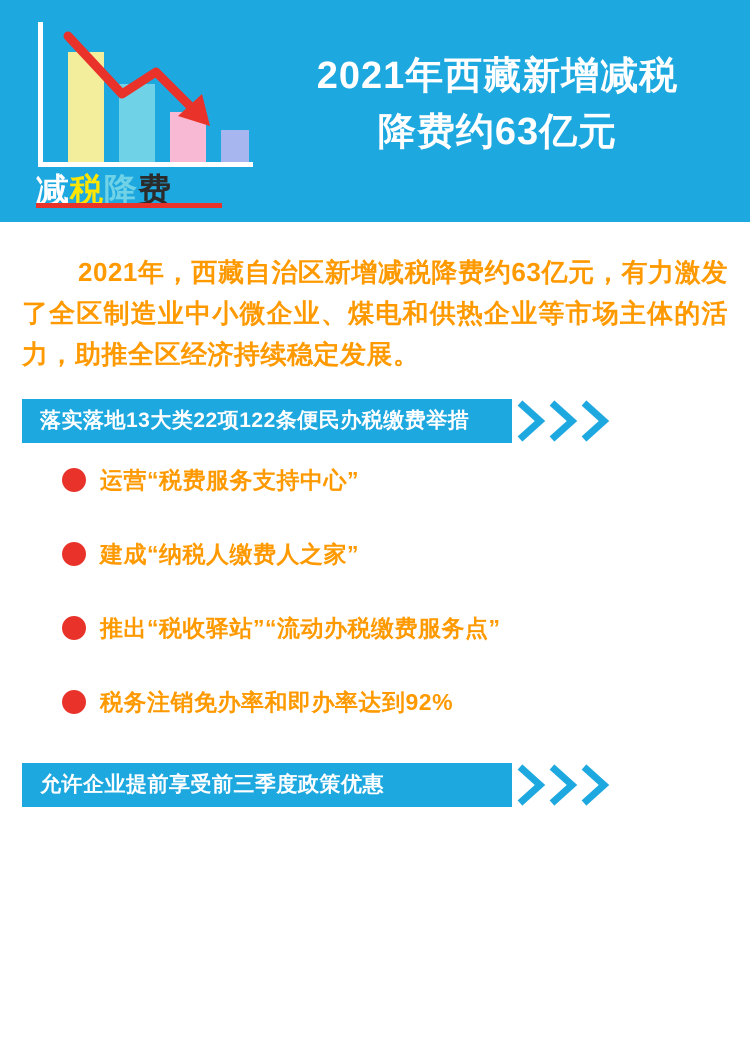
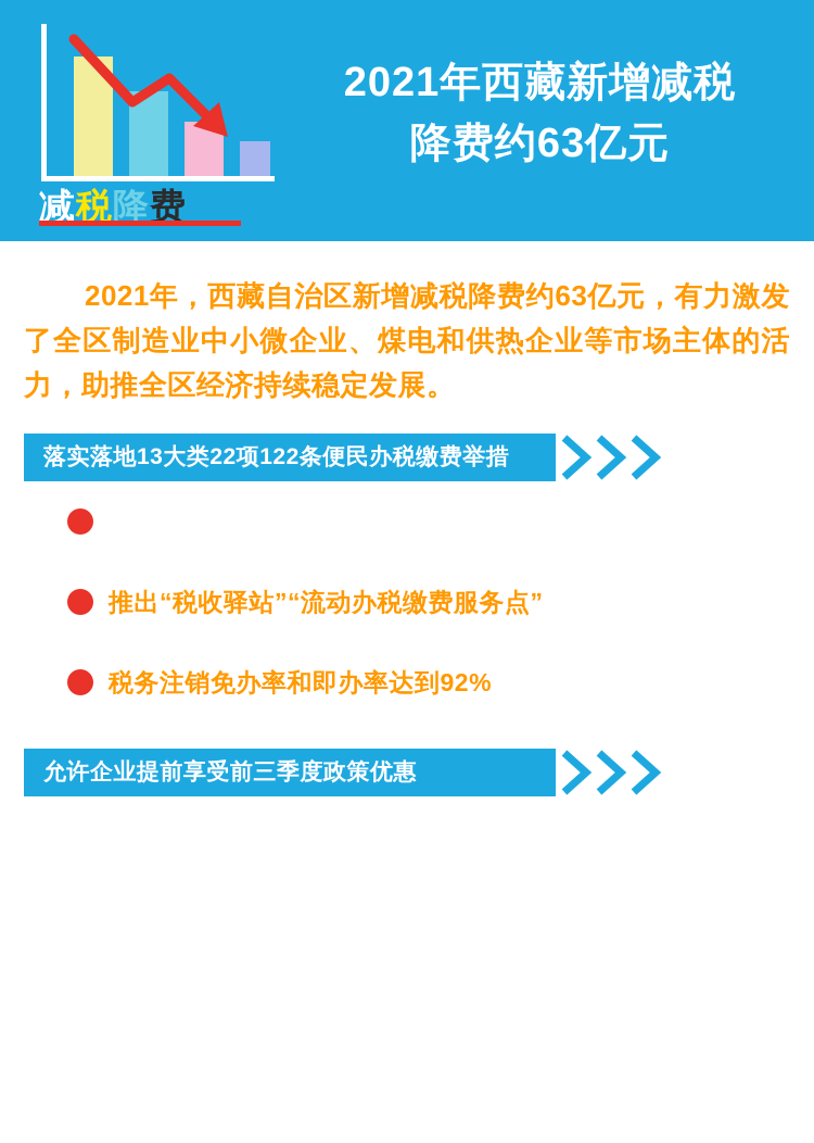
  减税降费
  2021年西藏新增减税
  降费约63亿元
  2021年，西藏自治区新增减税降费约63亿元，有力激发了全区制造业中小微企业、煤电和供热企业等市场主体的活力，助推全区经济持续稳定发展。
  落实落地13大类22项122条便民办税缴费举措
- 运营“税费服务支持中心”
- 建成“纳税人缴费人之家”
  推出“税收驿站”“流动办税缴费服务点”
  税务注销免办率和即办率达到92%
  允许企业提前享受前三季度政策优惠
